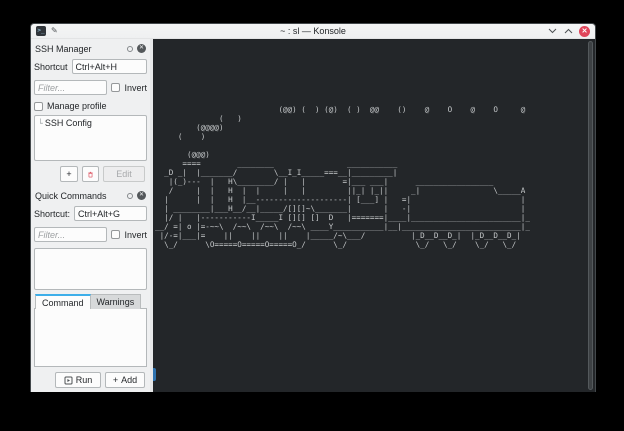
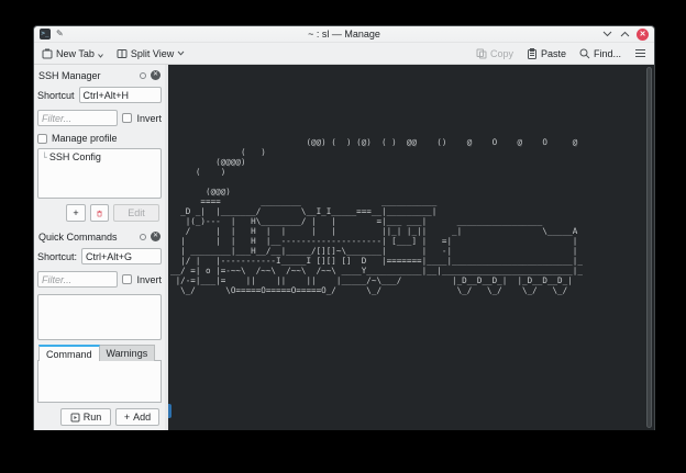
  ✎
- ~ : sl — Konsole
+ ~ : sl — Manage
+ New Tab
+ Split View
+ Copy
+ Paste
+ Find...
  SSH Manager
  Shortcut
  Ctrl+Alt+H
  Filter...
  Invert
  Manage profile
  └
  SSH Config
  +
  Edit
  Quick Commands
  Shortcut:
  Ctrl+Alt+G
  Filter...
  Invert
  Command
  Warnings
  Run
  +
  Add
  (@@) ( ) (@) ( ) @@ () @ O @ O @
  ( )
  (@@@@)
  ( )
  (@@@)
  ==== ________ ___________
  _D _| |_______/ \__I_I_____===__|_________|
  |(_)--- | H\________/ | | =|___ ___| _________________
  / | | H | | | | ||_| |_|| _| \_____A
  | | | H |__--------------------| [___] | =| |
  | ________|___H__/__|_____/[][]~\_______| | -| |
  |/ | |-----------I_____I [][] [] D |=======|____|________________________|_
  __/ =| o |=-~~\ /~~\ /~~\ /~~\ ____Y___________|__|__________________________|_
  |/-=|___|= || || || |_____/~\___/ |_D__D__D_| |_D__D__D_|
  \_/ \O=====O=====O=====O_/ \_/ \_/ \_/ \_/ \_/
